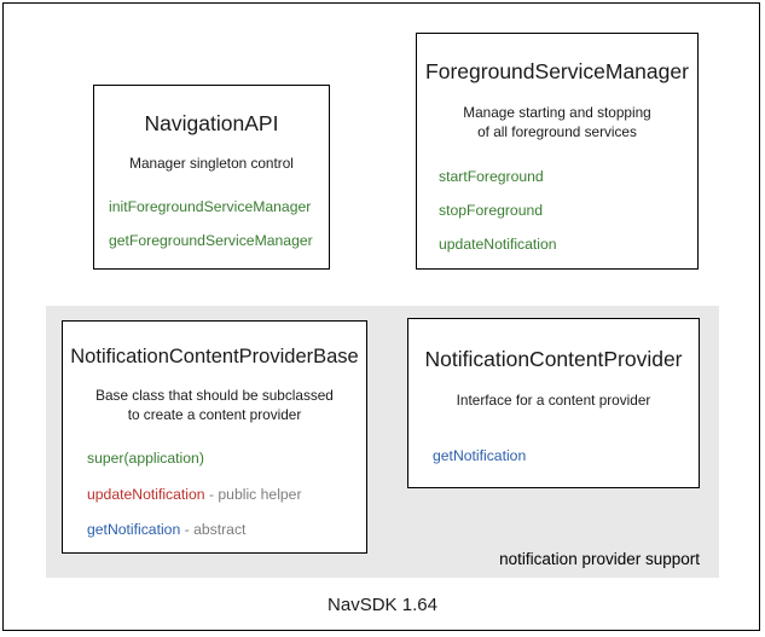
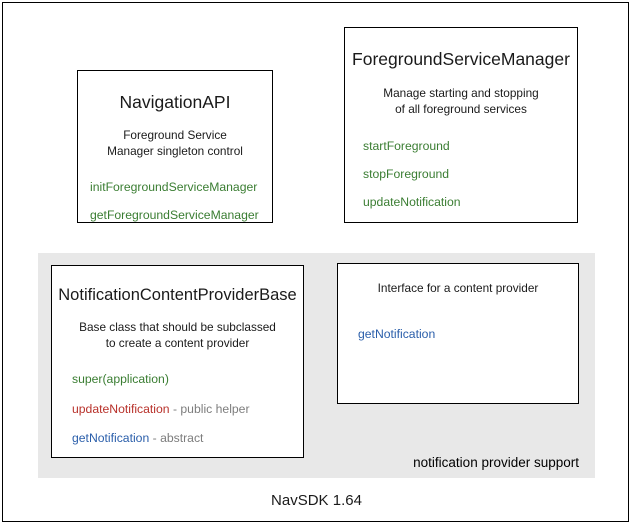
  notification provider support
  NavigationAPI
+ Foreground Service
  Manager singleton control
  initForegroundServiceManager
  getForegroundServiceManager
  ForegroundServiceManager
  Manage starting and stopping
  of all foreground services
  startForeground
  stopForeground
  updateNotification
  NotificationContentProviderBase
  Base class that should be subclassed
  to create a content provider
  super(application)
  updateNotification - public helper
  getNotification - abstract
- NotificationContentProvider
  Interface for a content provider
  getNotification
  NavSDK 1.64
